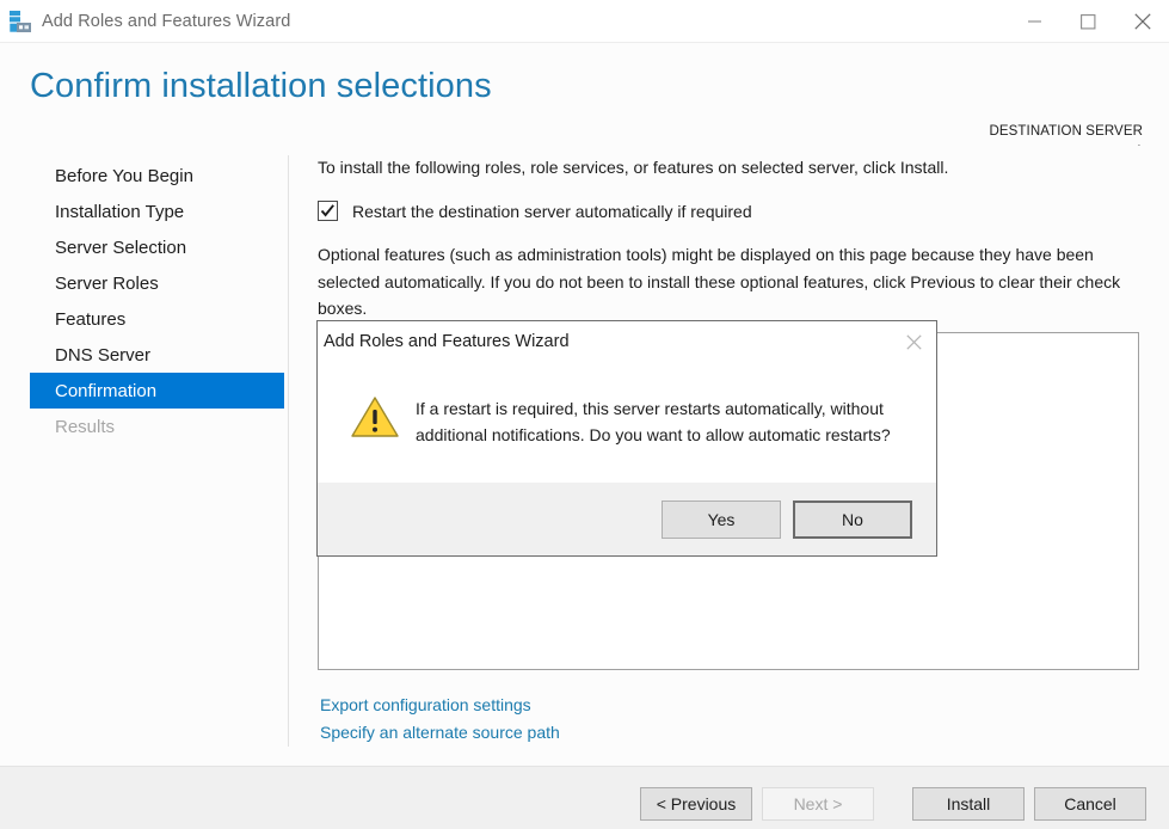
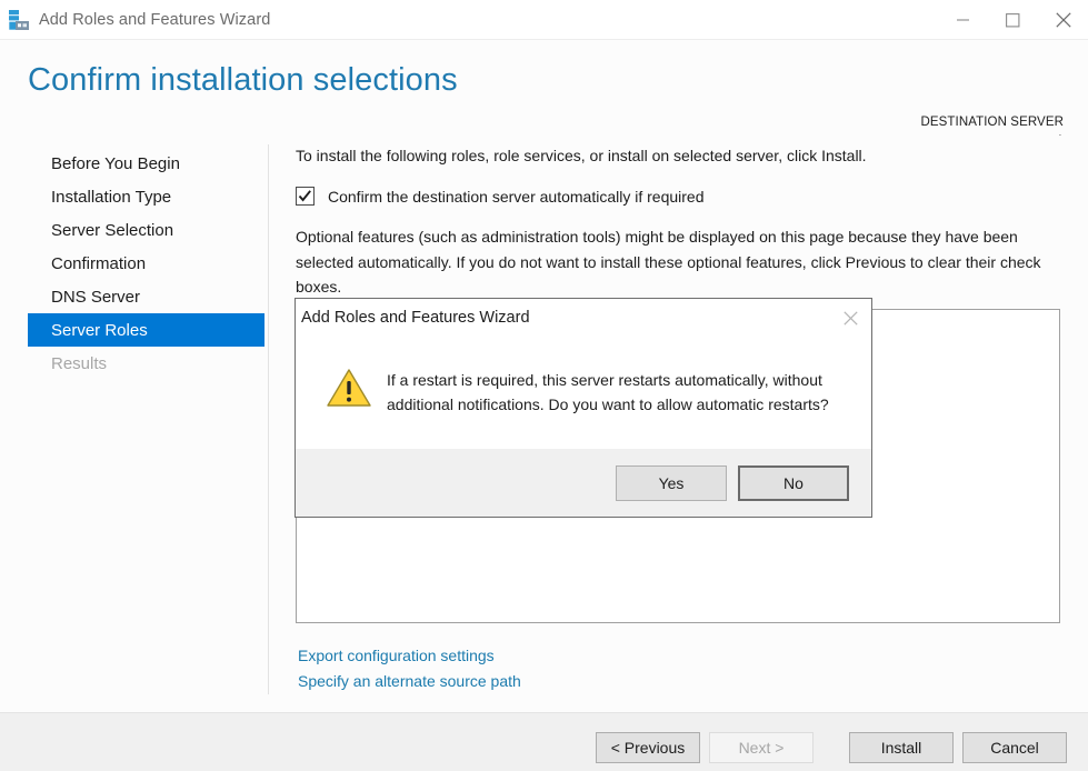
  Add Roles and Features Wizard
  Confirm installation selections
  DESTINATION SERVER
  Before You Begin
  Installation Type
  Server Selection
- Server Roles
+ Confirmation
- Features
  DNS Server
- Confirmation
+ Server Roles
  Results
- To install the following roles, role services, or features on selected server, click Install.
+ To install the following roles, role services, or install on selected server, click Install.
- Restart the destination server automatically if required
+ Confirm the destination server automatically if required
- Optional features (such as administration tools) might be displayed on this page because they have been selected automatically. If you do not been to install these optional features, click Previous to clear their check boxes.
+ Optional features (such as administration tools) might be displayed on this page because they have been selected automatically. If you do not want to install these optional features, click Previous to clear their check boxes.
  Export configuration settings
  Specify an alternate source path
  < Previous
  Next >
  Install
  Cancel
  Add Roles and Features Wizard
  If a restart is required, this server restarts automatically, without additional notifications. Do you want to allow automatic restarts?
  Yes
  No
